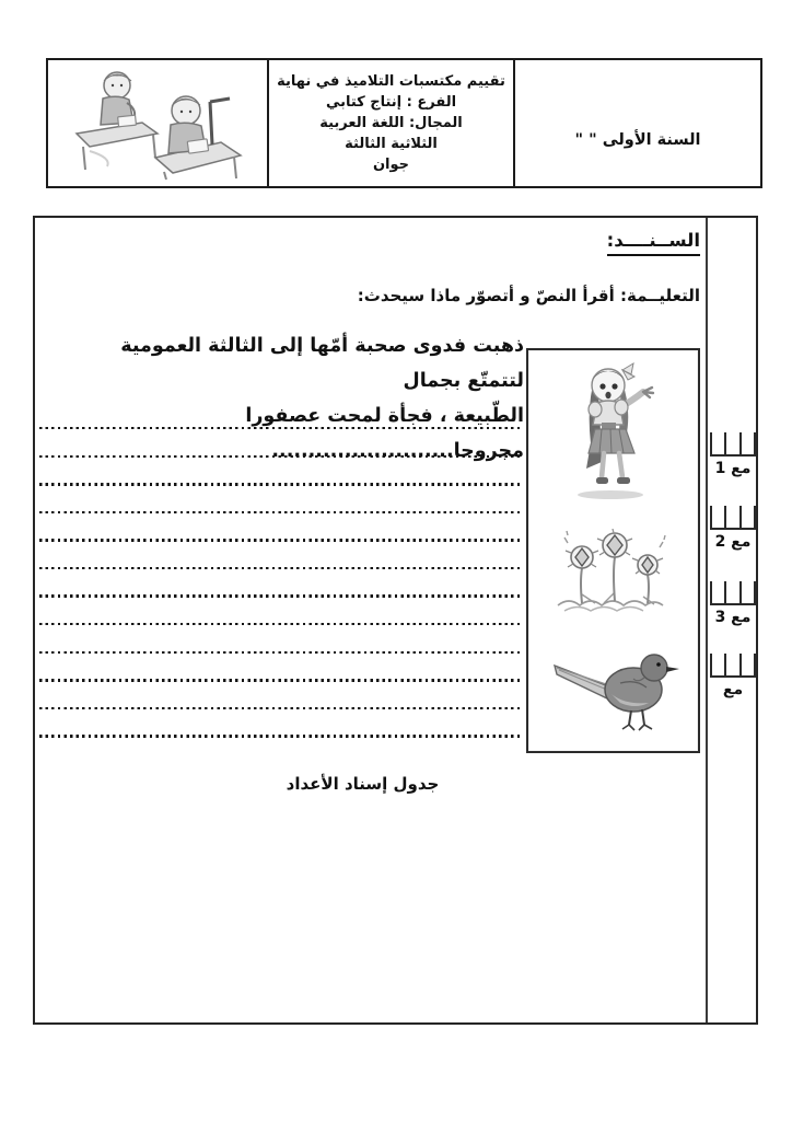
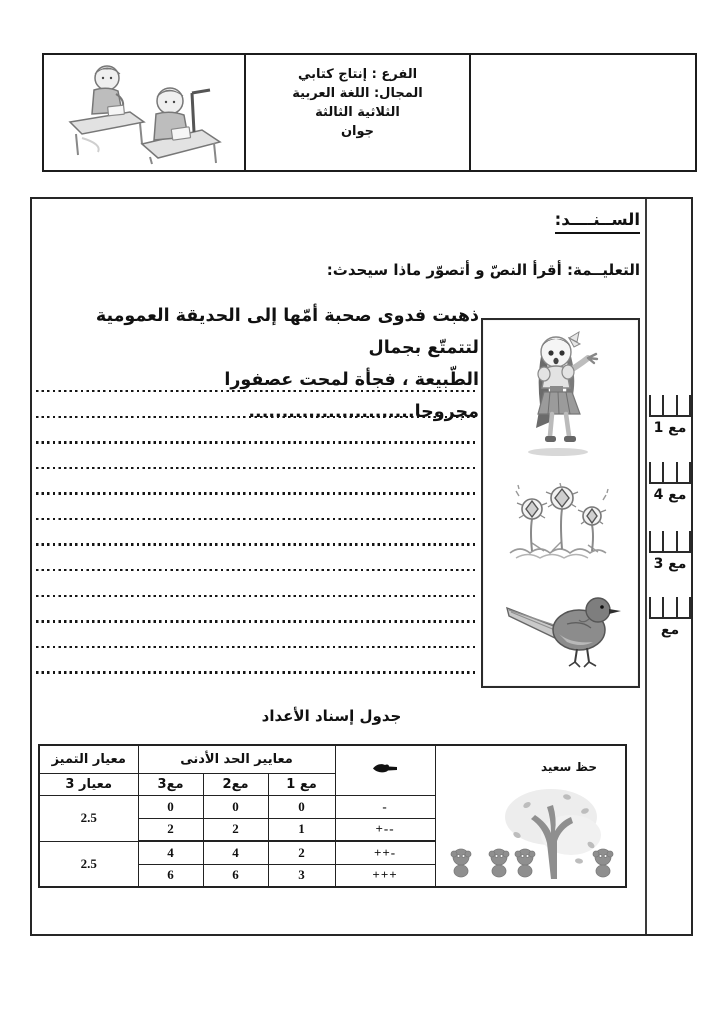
- تقييم مكتسبات التلاميذ في نهاية
  الفرع : إنتاج كتابي
  المجال: اللغة العربية
  الثلاثية الثالثة
  جوان
- السنة الأولى " "
  مع 1
- مع 2
+ مع 4
  مع 3
  مع
  الســنــــد:
  التعليــمة: أقرأ النصّ و أتصوّر ماذا سيحدث:
- ذهبت فدوى صحبة أمّها إلى الثالثة العمومية لتتمتّع بجمال
+ ذهبت فدوى صحبة أمّها إلى الحديقة العمومية لتتمتّع بجمال
  الطّبيعة ، فجأة لمحت عصفورا مجروحا.........................
  جدول إسناد الأعداد
+ حظ سعيد		معايير الحد الأدنى	معيار التميز
+ مع 1	مع2	مع3	معيار 3
+ -	0	0	0	2.5
+ +--	1	2	2
+ ++-	2	4	4	2.5
+ +++	3	6	6
